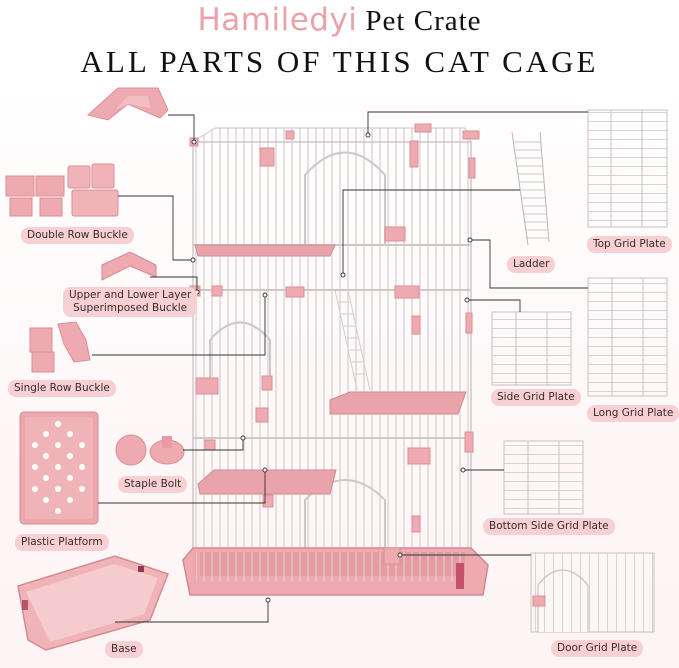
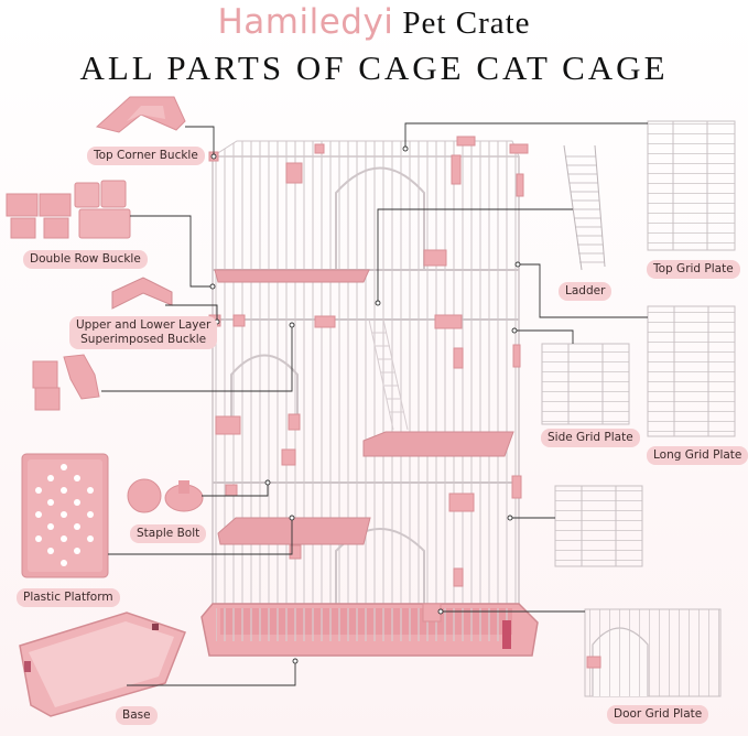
  Hamiledyi Pet Crate
- ALL PARTS OF THIS CAT CAGE
+ ALL PARTS OF CAGE CAT CAGE
+ Top Corner Buckle
  Double Row Buckle
  Upper and Lower Layer
  Superimposed Buckle
- Single Row Buckle
  Staple Bolt
  Plastic Platform
  Base
  Ladder
  Top Grid Plate
  Side Grid Plate
  Long Grid Plate
- Bottom Side Grid Plate
  Door Grid Plate
